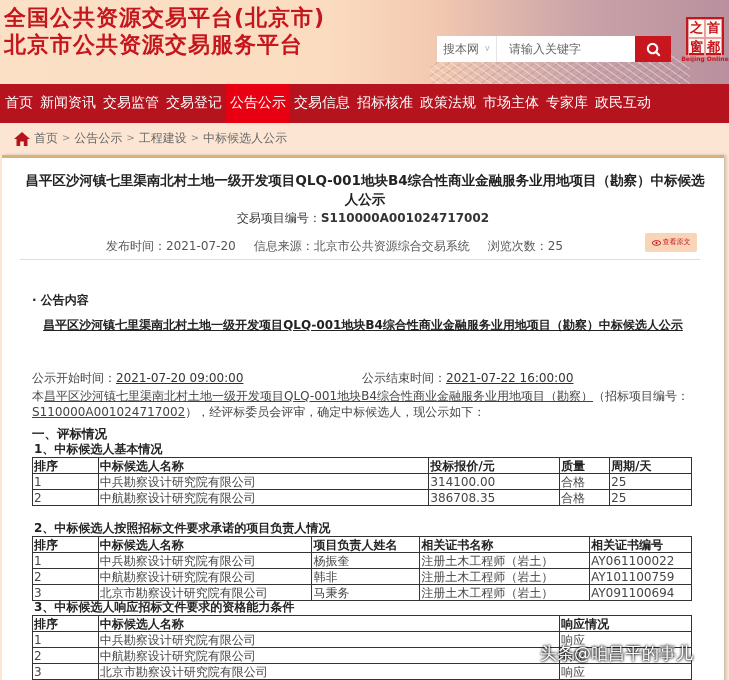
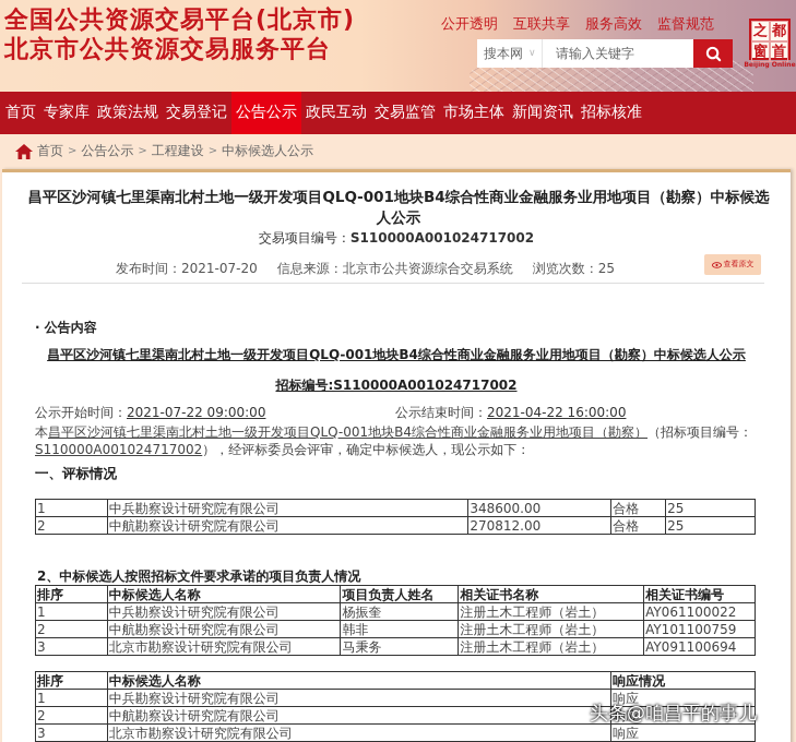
  全国公共资源交易平台(北京市)
  北京市公共资源交易服务平台
+ 公开透明
+ 互联共享
+ 服务高效
+ 监督规范
  搜本网
  ∨
  请输入关键字
  之
- 首
+ 都
  窗
- 都
+ 首
  首页
- 新闻资讯
+ 专家库
- 交易监管
+ 政策法规
  交易登记
  公告公示
- 交易信息
- 招标核准
+ 政民互动
- 政策法规
+ 交易监管
  市场主体
- 专家库
+ 新闻资讯
- 政民互动
+ 招标核准
  首页
  >
  公告公示
  >
  工程建设
  >
  中标候选人公示
  昌平区沙河镇七里渠南北村土地一级开发项目QLQ-001地块B4综合性商业金融服务业用地项目（勘察）中标候选人公示
  交易项目编号：S110000A001024717002
  发布时间：2021-07-20
  信息来源：北京市公共资源综合交易系统
  浏览次数：25
  查看原文
  · 公告内容
  昌平区沙河镇七里渠南北村土地一级开发项目QLQ-001地块B4综合性商业金融服务业用地项目（勘察）中标候选人公示
+ 招标编号:S110000A001024717002
- 公示开始时间：2021-07-20 09:00:00
+ 公示开始时间：2021-07-22 09:00:00
- 公示结束时间：2021-07-22 16:00:00
+ 公示结束时间：2021-04-22 16:00:00
  本昌平区沙河镇七里渠南北村土地一级开发项目QLQ-001地块B4综合性商业金融服务业用地项目（勘察）（招标项目编号：S110000A001024717002），经评标委员会评审，确定中标候选人，现公示如下：
  一、评标情况
- 1、中标候选人基本情况
- 排序	中标候选人名称	投标报价/元	质量	周期/天
- 1	中兵勘察设计研究院有限公司	314100.00	合格	25
+ 1	中兵勘察设计研究院有限公司	348600.00	合格	25
- 2	中航勘察设计研究院有限公司	386708.35	合格	25
+ 2	中航勘察设计研究院有限公司	270812.00	合格	25
  2、中标候选人按照招标文件要求承诺的项目负责人情况
  排序	中标候选人名称	项目负责人姓名	相关证书名称	相关证书编号
  1	中兵勘察设计研究院有限公司	杨振奎	注册土木工程师（岩土）	AY061100022
  2	中航勘察设计研究院有限公司	韩非	注册土木工程师（岩土）	AY101100759
  3	北京市勘察设计研究院有限公司	马秉务	注册土木工程师（岩土）	AY091100694
- 3、中标候选人响应招标文件要求的资格能力条件
  排序	中标候选人名称	响应情况
  1	中兵勘察设计研究院有限公司	响应
  2	中航勘察设计研究院有限公司	响应
  3	北京市勘察设计研究院有限公司	响应
  头条@咱昌平的事儿
